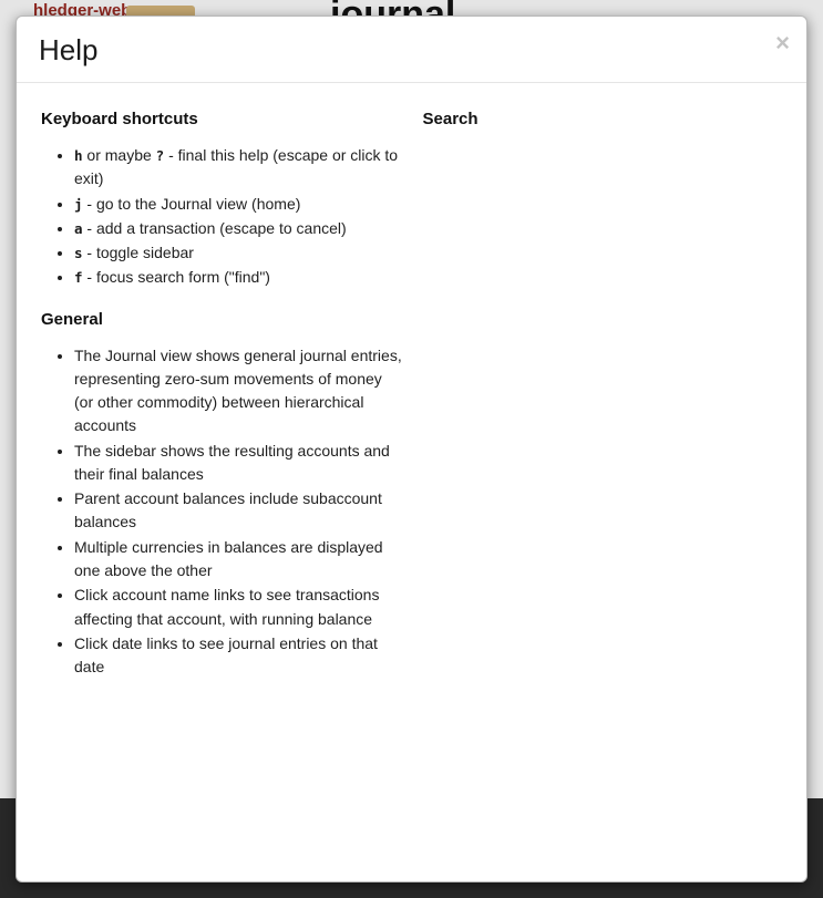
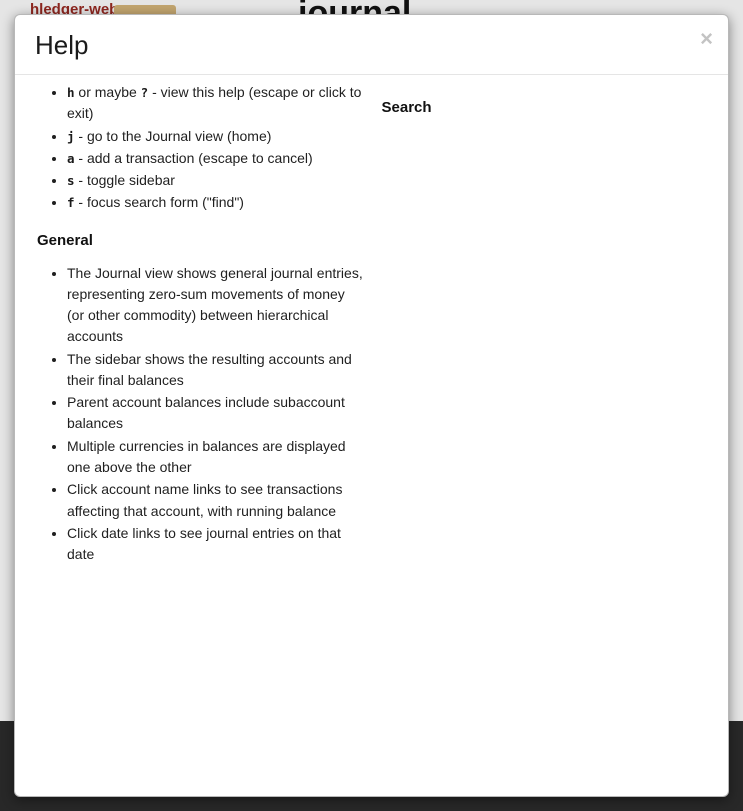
  hledger-we
  journal
  ×
  Help
- Keyboard shortcuts
- h or maybe ? - final this help (escape or click to exit)
+ h or maybe ? - view this help (escape or click to exit)
  j - go to the Journal view (home)
  a - add a transaction (escape to cancel)
  s - toggle sidebar
  f - focus search form ("find")
  General
  The Journal view shows general journal entries, representing zero-sum movements of money (or other commodity) between hierarchical accounts
  The sidebar shows the resulting accounts and their final balances
  Parent account balances include subaccount balances
  Multiple currencies in balances are displayed one above the other
  Click account name links to see transactions affecting that account, with running balance
  Click date links to see journal entries on that date
  Search
